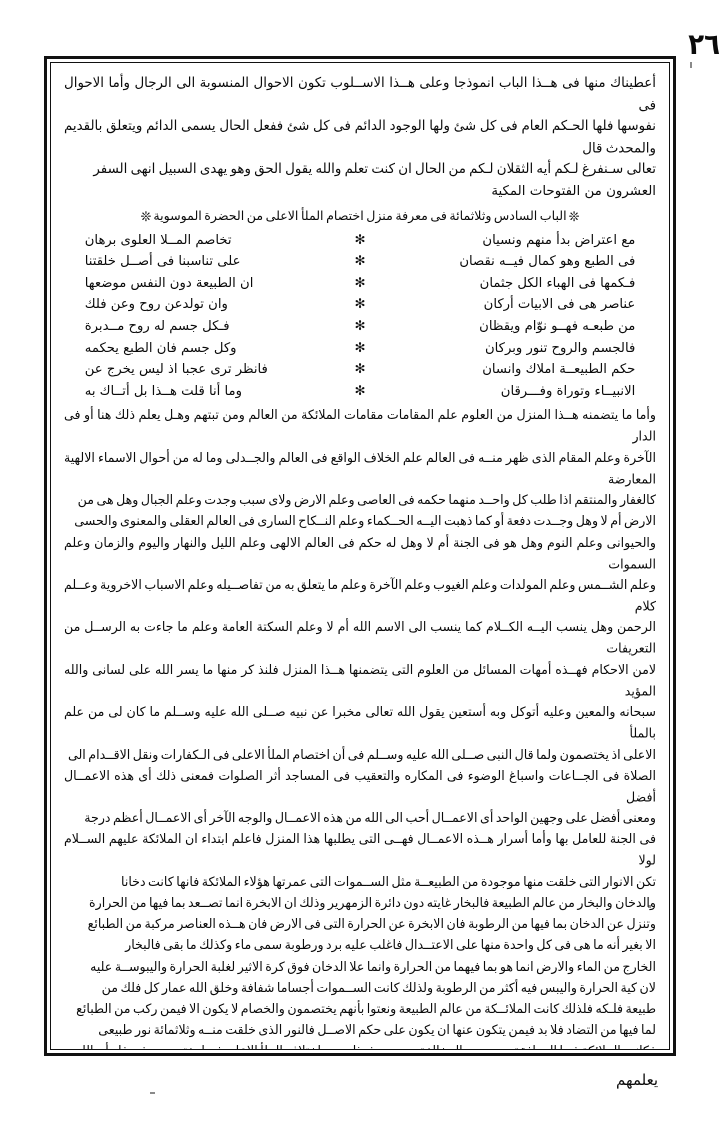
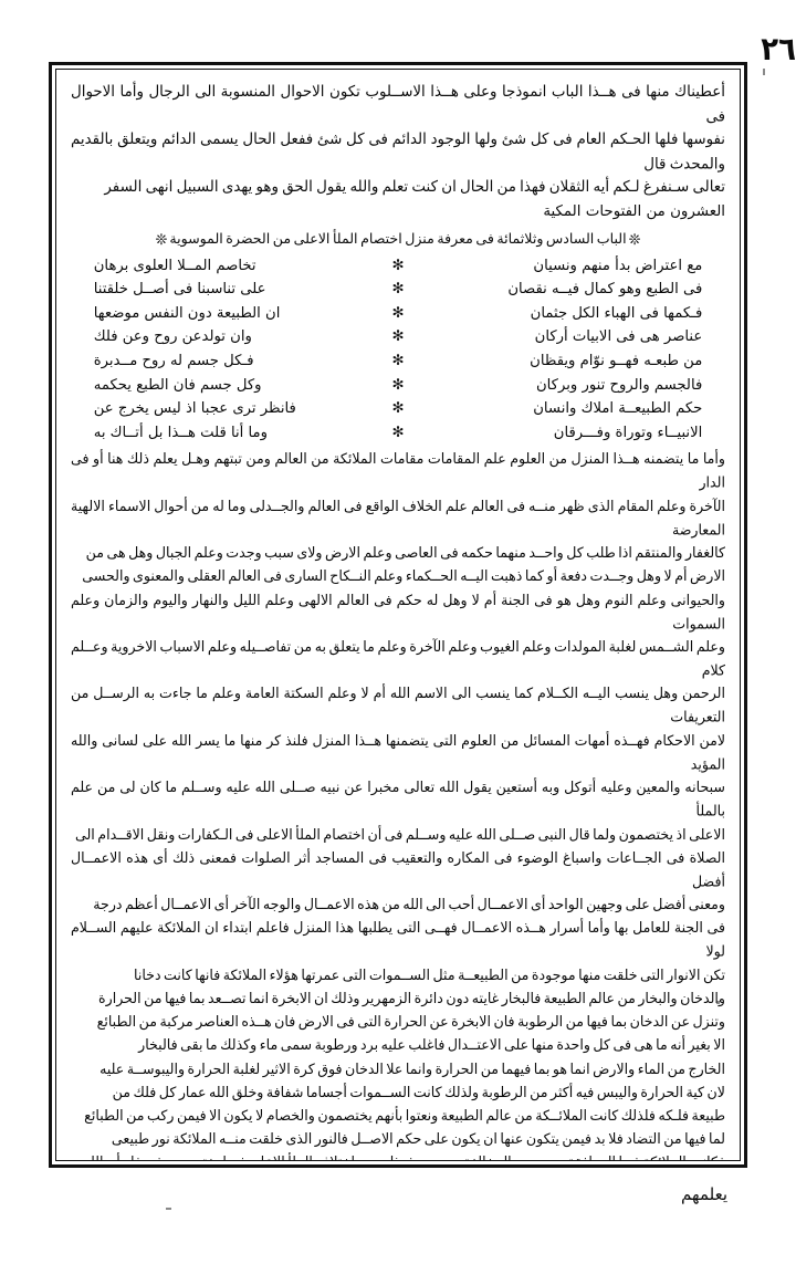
  ٢٦
  أعطيناك منها فى هــذا الباب انموذجا وعلى هــذا الاســلوب تكون الاحوال المنسوبة الى الرجال وأما الاحوال فى
  نفوسها فلها الحـكم العام فى كل شئ ولها الوجود الدائم فى كل شئ ففعل الحال يسمى الدائم ويتعلق بالقديم والمحدث قال
- تعالى سـنفرغ لـكم أيه الثقلان لـكم من الحال ان كنت تعلم والله يقول الحق وهو يهدى السبيل انهى السفر
+ تعالى سـنفرغ لـكم أيه الثقلان فهذا من الحال ان كنت تعلم والله يقول الحق وهو يهدى السبيل انهى السفر
  العشرون من الفتوحات المكية
  ❊الباب السادس وثلاثمائة فى معرفة منزل اختصام الملأ الاعلى من الحضرة الموسوية❊
  	مع اعتراض بدأ منهم ونسيان	✻	تخاصم المــلا العلوى برهان
  	فى الطبع وهو كمال فيــه نقصان	✻	على تناسبنا فى أصــل خلقتنا
  	فـكمها فى الهباء الكل جثمان	✻	ان الطبيعة دون النفس موضعها
  	عناصر هى فى الابيات أركان	✻	وان تولدعن روح وعن فلك
  	من طبعـه فهــو نوّام ويقظان	✻	فـكل جسم له روح مــدبرة
  	فالجسم والروح تنور وبركان	✻	وكل جسم فان الطبع يحكمه
  	حكم الطبيعــة املاك وانسان	✻	فانظر ترى عجبا اذ ليس يخرج عن
  	الانبيــاء وتوراة وفـــرقان	✻	وما أنا قلت هــذا بل أتــاك به
  وأما ما يتضمنه هــذا المنزل من العلوم علم المقامات مقامات الملائكة من العالم ومن تبتهم وهـل يعلم ذلك هنا أو فى الدار
  الآخرة وعلم المقام الذى ظهر منــه فى العالم علم الخلاف الواقع فى العالم والجــدلى وما له من أحوال الاسماء الالهية المعارضة
  كالغفار والمنتقم اذا طلب كل واحــد منهما حكمه فى العاصى وعلم الارض ولاى سبب وجدت وعلم الجبال وهل هى من
  الارض أم لا وهل وجــدت دفعة أو كما ذهبت اليــه الحــكماء وعلم النــكاح السارى فى العالم العقلى والمعنوى والحسى
  والحيوانى وعلم النوم وهل هو فى الجنة أم لا وهل له حكم فى العالم الالهى وعلم الليل والنهار واليوم والزمان وعلم السموات
- وعلم الشــمس وعلم المولدات وعلم الغيوب وعلم الآخرة وعلم ما يتعلق به من تفاصــيله وعلم الاسباب الاخروية وعــلم كلام
+ وعلم الشــمس لغلبة المولدات وعلم الغيوب وعلم الآخرة وعلم ما يتعلق به من تفاصــيله وعلم الاسباب الاخروية وعــلم كلام
  الرحمن وهل ينسب اليــه الكــلام كما ينسب الى الاسم الله أم لا وعلم السكتة العامة وعلم ما جاءت به الرســل من التعريفات
  لامن الاحكام فهــذه أمهات المسائل من العلوم التى يتضمنها هــذا المنزل فلنذ كر منها ما يسر الله على لسانى والله المؤيد
  سبحانه والمعين وعليه أتوكل وبه أستعين يقول الله تعالى مخبرا عن نبيه صــلى الله عليه وســلم ما كان لى من علم بالملأ
  الاعلى اذ يختصمون ولما قال النبى صــلى الله عليه وســلم فى أن اختصام الملأ الاعلى فى الـكفارات ونقل الاقــدام الى
  الصلاة فى الجــاعات واسباغ الوضوء فى المكاره والتعقيب فى المساجد أثر الصلوات فمعنى ذلك أى هذه الاعمــال أفضل
  ومعنى أفضل على وجهين الواحد أى الاعمــال أحب الى الله من هذه الاعمــال والوجه الآخر أى الاعمــال أعظم درجة
  فى الجنة للعامل بها وأما أسرار هــذه الاعمــال فهــى التى يطلبها هذا المنزل فاعلم ابتداء ان الملائكة عليهم الســلام لولا
  تكن الانوار التى خلقت منها موجودة من الطبيعــة مثل الســموات التى عمرتها هؤلاء الملائكة فانها كانت دخانا
  والدخان والبخار من عالم الطبيعة فالبخار غايته دون دائرة الزمهرير وذلك ان الابخرة انما تصــعد بما فيها من الحرارة
  وتنزل عن الدخان بما فيها من الرطوبة فان الابخرة عن الحرارة التى فى الارض فان هــذه العناصر مركبة من الطبائع
  الا بغير أنه ما هى فى كل واحدة منها على الاعتــدال فاغلب عليه برد ورطوبة سمى ماء وكذلك ما بقى فالبخار
  الخارج من الماء والارض انما هو بما فيهما من الحرارة وانما علا الدخان فوق كرة الاثير لغلبة الحرارة واليبوســة عليه
  لان كية الحرارة واليبس فيه أكثر من الرطوبة ولذلك كانت الســموات أجساما شفافة وخلق الله عمار كل فلك من
  طبيعة فلـكه فلذلك كانت الملائــكة من عالم الطبيعة ونعتوا بأنهم يختصمون والخصام لا يكون الا فيمن ركب من الطبائع
- لما فيها من التضاد فلا بد فيمن يتكون عنها ان يكون على حكم الاصــل فالنور الذى خلقت منــه وثلاثمائة نور طبيعى
+ لما فيها من التضاد فلا بد فيمن يتكون عنها ان يكون على حكم الاصــل فالنور الذى خلقت منــه الملائكة نور طبيعى
  يعلمهم
